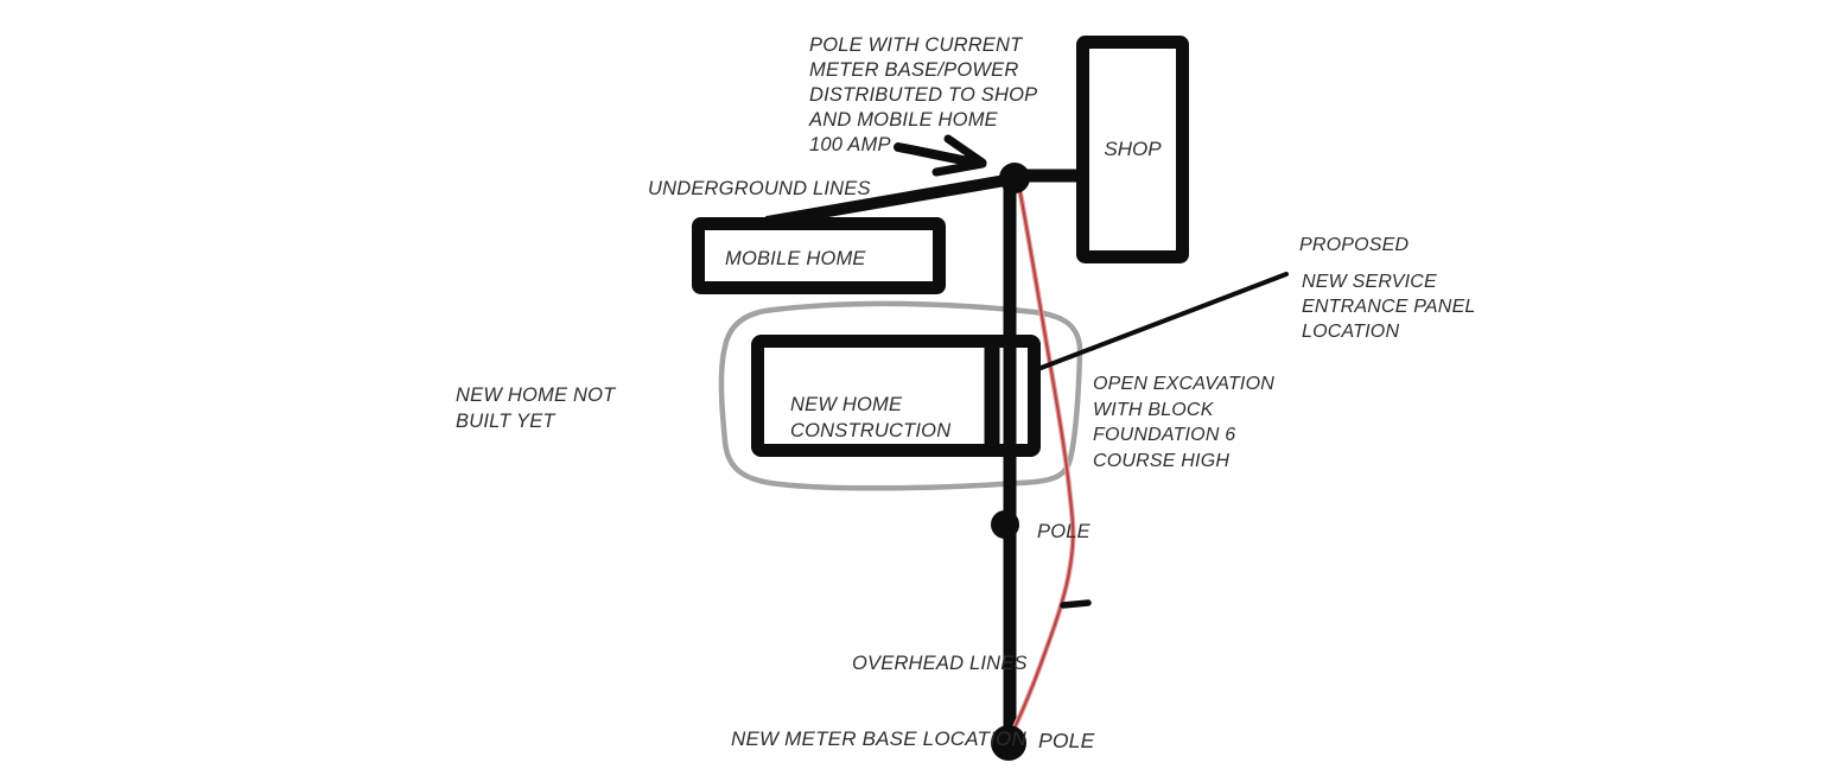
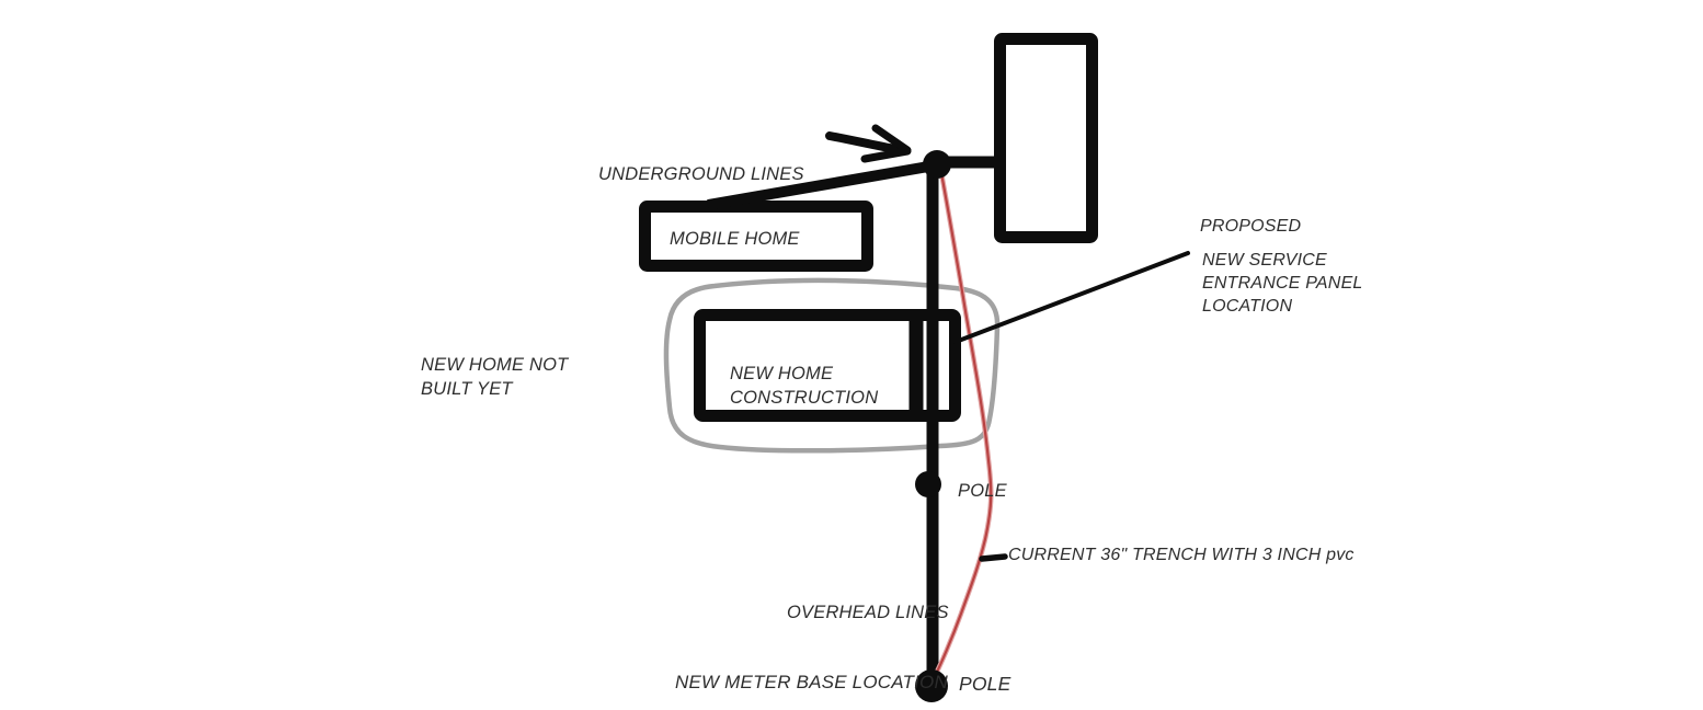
- POLE WITH CURRENT
- METER BASE/POWER
- DISTRIBUTED TO SHOP
- AND MOBILE HOME
- 100 AMP
  UNDERGROUND LINES
- SHOP
  MOBILE HOME
  PROPOSED
  NEW SERVICE
  ENTRANCE PANEL
  LOCATION
  NEW HOME NOT
  BUILT YET
  NEW HOME
  CONSTRUCTION
- OPEN EXCAVATION
- WITH BLOCK
- FOUNDATION 6
- COURSE HIGH
  POLE
+ CURRENT 36" TRENCH WITH 3 INCH pvc
  OVERHEAD LINES
  NEW METER BASE LOCATION
  POLE
